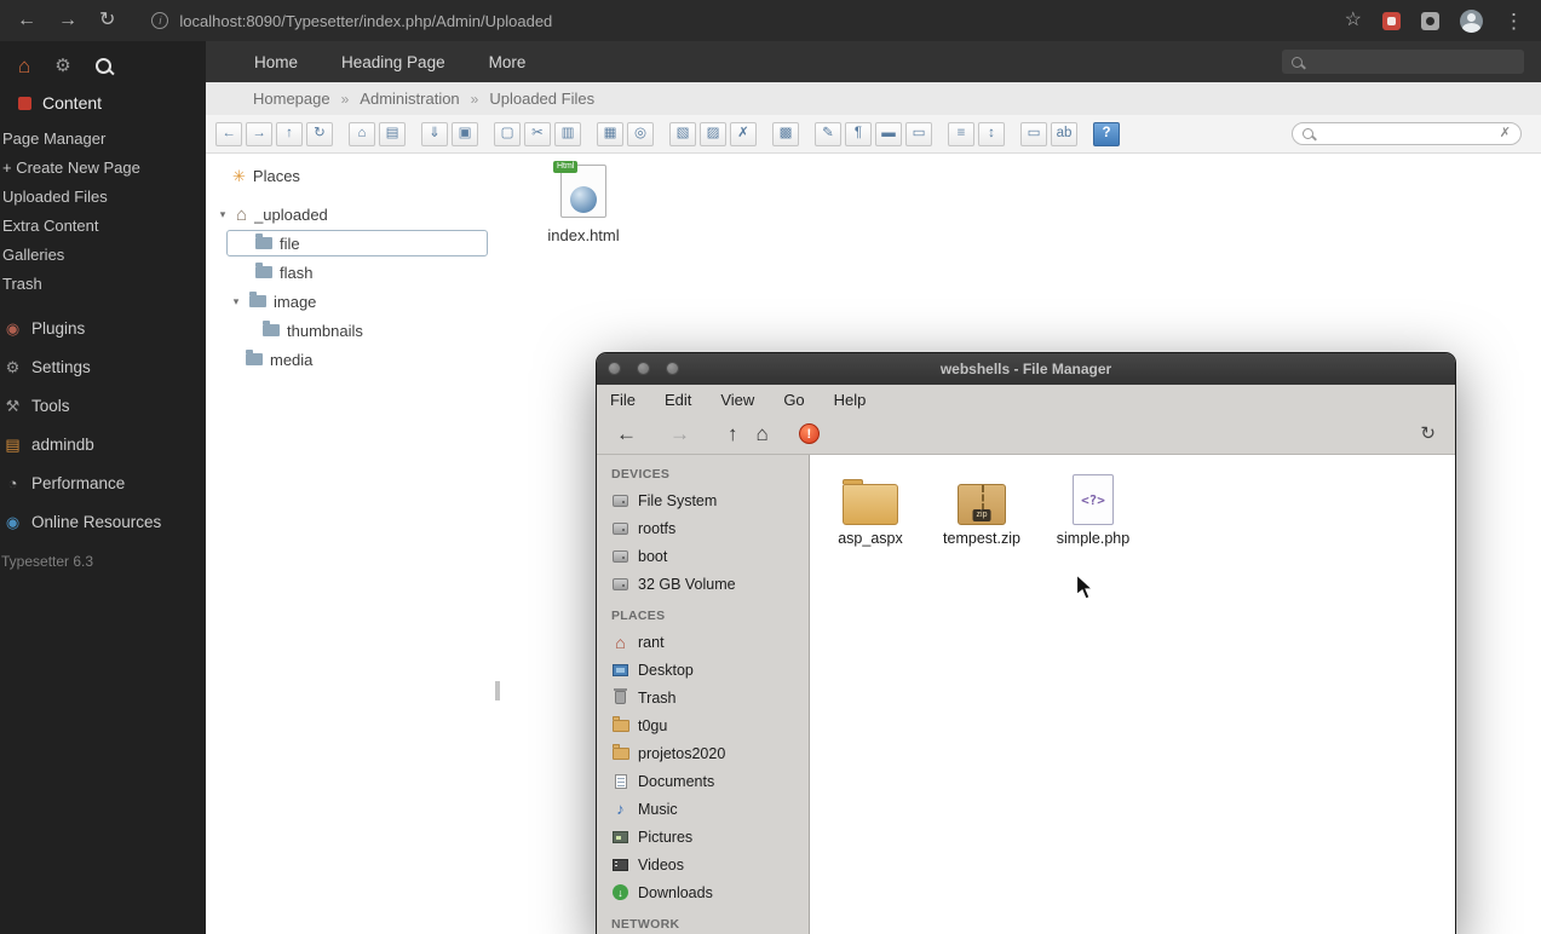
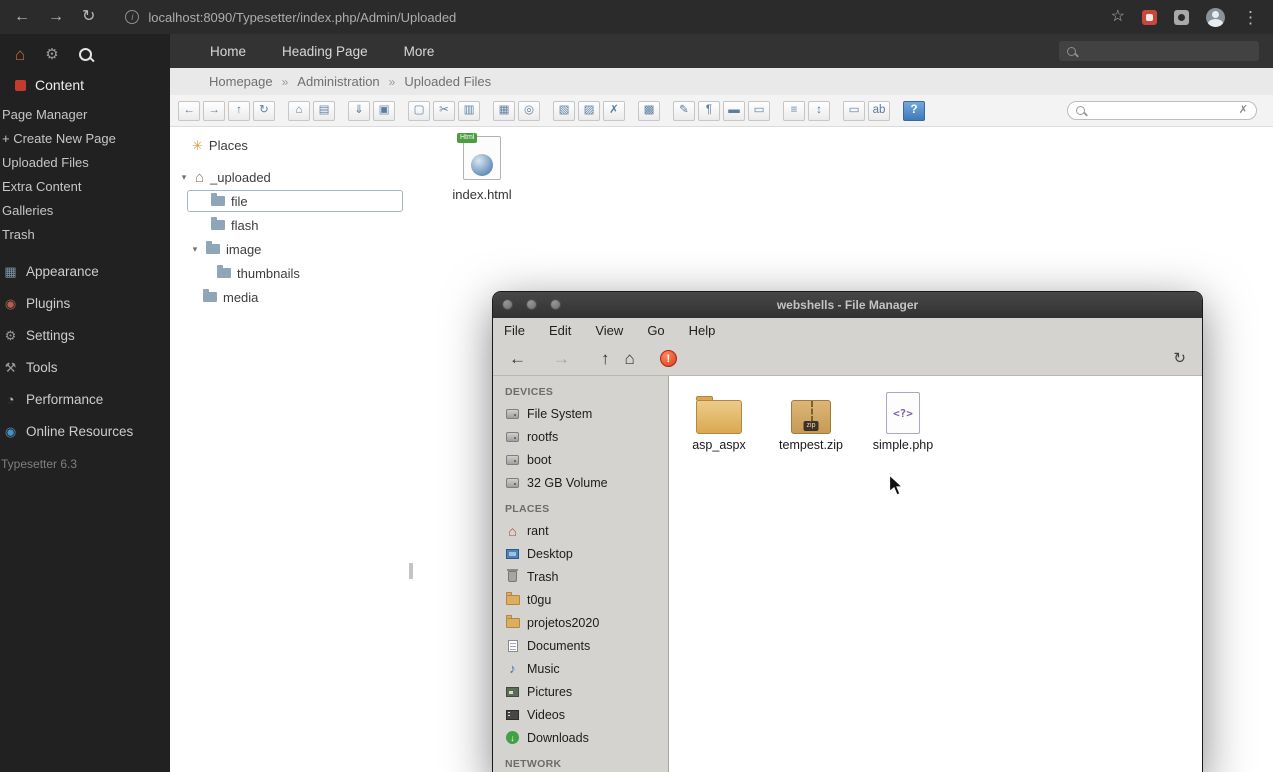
  localhost:8090/Typesetter/index.php/Admin/Uploaded
  Content
  Page Manager
  + Create New Page
  Uploaded Files
  Extra Content
  Galleries
  Trash
+ Appearance
  Plugins
  Settings
  Tools
- admindb
  Performance
  Online Resources
  Typesetter 6.3
  Home
  Heading Page
  More
  Homepage
  »
  Administration
  »
  Uploaded Files
  ←
  →
  ↑
  ↻
  ⌂
  ▤
  ⇓
  ▣
  ▢
  ✂
  ▥
  ▦
  ◎
  ▧
  ▨
  ✗
  ▩
  ✎
  ¶
  ▬
  ▭
  ≡
  ↕
  ▭
  ab
  ?
  Places
  _uploaded
  file
  flash
  image
  thumbnails
  media
  index.html
  webshells - File Manager
  File
  Edit
  View
  Go
  Help
  ↑
  ⌂
  DEVICES
  File System
  rootfs
  boot
  32 GB Volume
  PLACES
  rant
  Desktop
  Trash
  t0gu
  projetos2020
  Documents
  Music
  Pictures
  Videos
  Downloads
  NETWORK
  asp_aspx
  tempest.zip
  <?>
  simple.php
